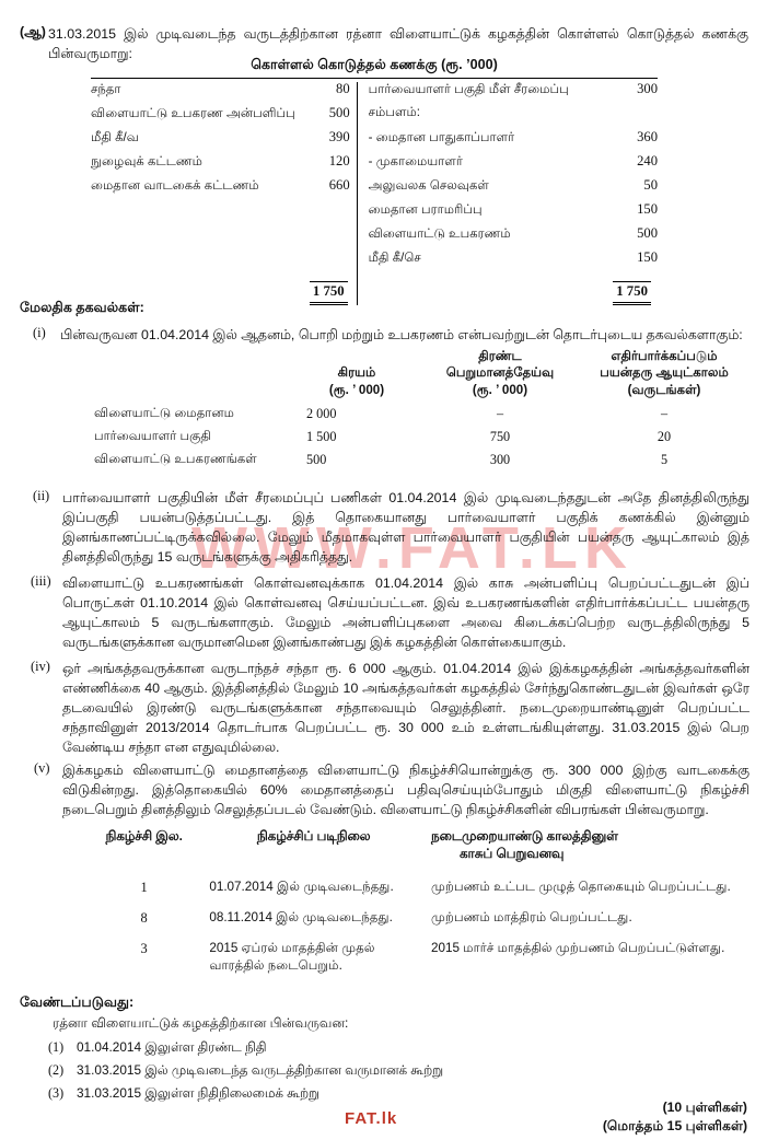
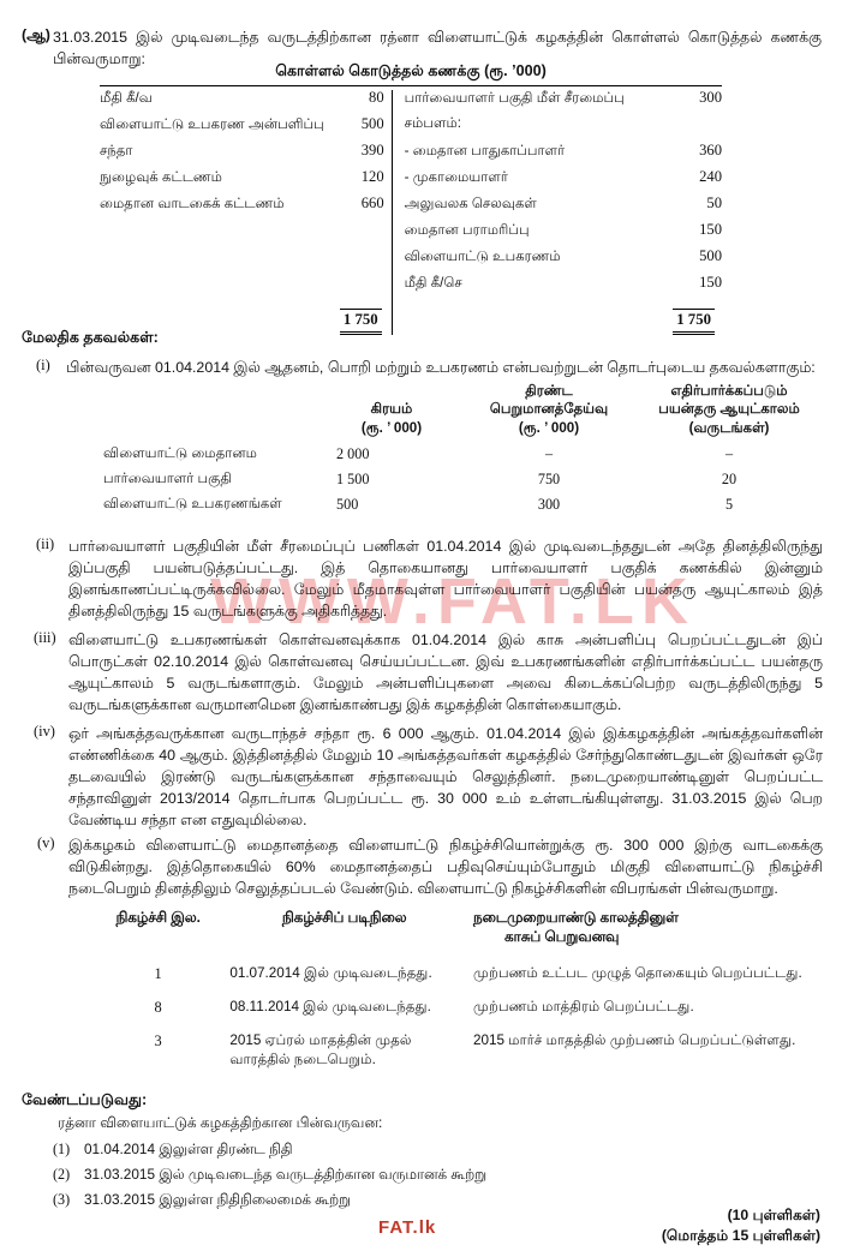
  WWW.FAT.LK
  FAT.lk
  (ஆ)
  31.03.2015 இல் முடிவடைந்த வருடத்திற்கான ரத்னா விளையாட்டுக் கழகத்தின் கொள்ளல் கொடுத்தல் கணக்கு பின்வருமாறு:
  கொள்ளல் கொடுத்தல் கணக்கு (ரூ. ’000)
- சந்தா
+ மீதி கீ/வ
  80
  விளையாட்டு உபகரண அன்பளிப்பு
  500
- மீதி கீ/வ
+ சந்தா
  390
  நுழைவுக் கட்டணம்
  120
  மைதான வாடகைக் கட்டணம்
  660
  1 750
  பார்வையாளர் பகுதி மீள் சீரமைப்பு
  300
  சம்பளம்:
  - மைதான பாதுகாப்பாளர்
  360
  - முகாமையாளர்
  240
  அலுவலக செலவுகள்
  50
  மைதான பராமரிப்பு
  150
  விளையாட்டு உபகரணம்
  500
  மீதி கீ/செ
  150
  1 750
  மேலதிக தகவல்கள்:
  (i)
  பின்வருவன 01.04.2014 இல் ஆதனம், பொறி மற்றும் உபகரணம் என்பவற்றுடன் தொடர்புடைய தகவல்களாகும்:
  	கிரயம் (ரூ. ’ 000)	திரண்ட பெறுமானத்தேய்வு (ரூ. ’ 000)	எதிர்பார்க்கப்படும் பயன்தரு ஆயுட்காலம் (வருடங்கள்)
  விளையாட்டு மைதானம	2 000	–	–
  பார்வையாளர் பகுதி	1 500	750	20
  விளையாட்டு உபகரணங்கள்	500	300	5
  (ii)
  பார்வையாளர் பகுதியின் மீள் சீரமைப்புப் பணிகள் 01.04.2014 இல் முடிவடைந்ததுடன் அதே தினத்திலிருந்து இப்பகுதி பயன்படுத்தப்பட்டது. இத் தொகையானது பார்வையாளர் பகுதிக் கணக்கில் இன்னும் இனங்காணப்பட்டிருக்கவில்லை. மேலும் மீதமாகவுள்ள பார்வையாளர் பகுதியின் பயன்தரு ஆயுட்காலம் இத் தினத்திலிருந்து 15 வருடங்களுக்கு அதிகரித்தது.
  (iii)
- விளையாட்டு உபகரணங்கள் கொள்வனவுக்காக 01.04.2014 இல் காசு அன்பளிப்பு பெறப்பட்டதுடன் இப் பொருட்கள் 01.10.2014 இல் கொள்வனவு செய்யப்பட்டன. இவ் உபகரணங்களின் எதிர்பார்க்கப்பட்ட பயன்தரு ஆயுட்காலம் 5 வருடங்களாகும். மேலும் அன்பளிப்புகளை அவை கிடைக்கப்பெற்ற வருடத்திலிருந்து 5 வருடங்களுக்கான வருமானமென இனங்காண்பது இக் கழகத்தின் கொள்கையாகும்.
+ விளையாட்டு உபகரணங்கள் கொள்வனவுக்காக 01.04.2014 இல் காசு அன்பளிப்பு பெறப்பட்டதுடன் இப் பொருட்கள் 02.10.2014 இல் கொள்வனவு செய்யப்பட்டன. இவ் உபகரணங்களின் எதிர்பார்க்கப்பட்ட பயன்தரு ஆயுட்காலம் 5 வருடங்களாகும். மேலும் அன்பளிப்புகளை அவை கிடைக்கப்பெற்ற வருடத்திலிருந்து 5 வருடங்களுக்கான வருமானமென இனங்காண்பது இக் கழகத்தின் கொள்கையாகும்.
  (iv)
  ஒர் அங்கத்தவருக்கான வருடாந்தச் சந்தா ரூ. 6 000 ஆகும். 01.04.2014 இல் இக்கழகத்தின் அங்கத்தவர்களின் எண்ணிக்கை 40 ஆகும். இத்தினத்தில் மேலும் 10 அங்கத்தவர்கள் கழகத்தில் சேர்ந்துகொண்டதுடன் இவர்கள் ஒரே தடவையில் இரண்டு வருடங்களுக்கான சந்தாவையும் செலுத்தினர். நடைமுறையாண்டினுள் பெறப்பட்ட சந்தாவினுள் 2013/2014 தொடர்பாக பெறப்பட்ட ரூ. 30 000 உம் உள்ளடங்கியுள்ளது. 31.03.2015 இல் பெற வேண்டிய சந்தா என எதுவுமில்லை.
  (v)
  இக்கழகம் விளையாட்டு மைதானத்தை விளையாட்டு நிகழ்ச்சியொன்றுக்கு ரூ. 300 000 இற்கு வாடகைக்கு விடுகின்றது. இத்தொகையில் 60% மைதானத்தைப் பதிவுசெய்யும்போதும் மிகுதி விளையாட்டு நிகழ்ச்சி நடைபெறும் தினத்திலும் செலுத்தப்படல் வேண்டும். விளையாட்டு நிகழ்ச்சிகளின் விபரங்கள் பின்வருமாறு.
  நிகழ்ச்சி இல.	நிகழ்ச்சிப் படிநிலை	நடைமுறையாண்டு காலத்தினுள் காசுப் பெறுவனவு
  1	01.07.2014 இல் முடிவடைந்தது.	முற்பணம் உட்பட முழுத் தொகையும் பெறப்பட்டது.
  8	08.11.2014 இல் முடிவடைந்தது.	முற்பணம் மாத்திரம் பெறப்பட்டது.
  3	2015 ஏப்ரல் மாதத்தின் முதல் வாரத்தில் நடைபெறும்.	2015 மார்ச் மாதத்தில் முற்பணம் பெறப்பட்டுள்ளது.
  வேண்டப்படுவது:
  ரத்னா விளையாட்டுக் கழகத்திற்கான பின்வருவன:
  (1) 01.04.2014 இலுள்ள திரண்ட நிதி
  (2) 31.03.2015 இல் முடிவடைந்த வருடத்திற்கான வருமானக் கூற்று
  (3) 31.03.2015 இலுள்ள நிதிநிலைமைக் கூற்று
  (10 புள்ளிகள்)
  (மொத்தம் 15 புள்ளிகள்)
